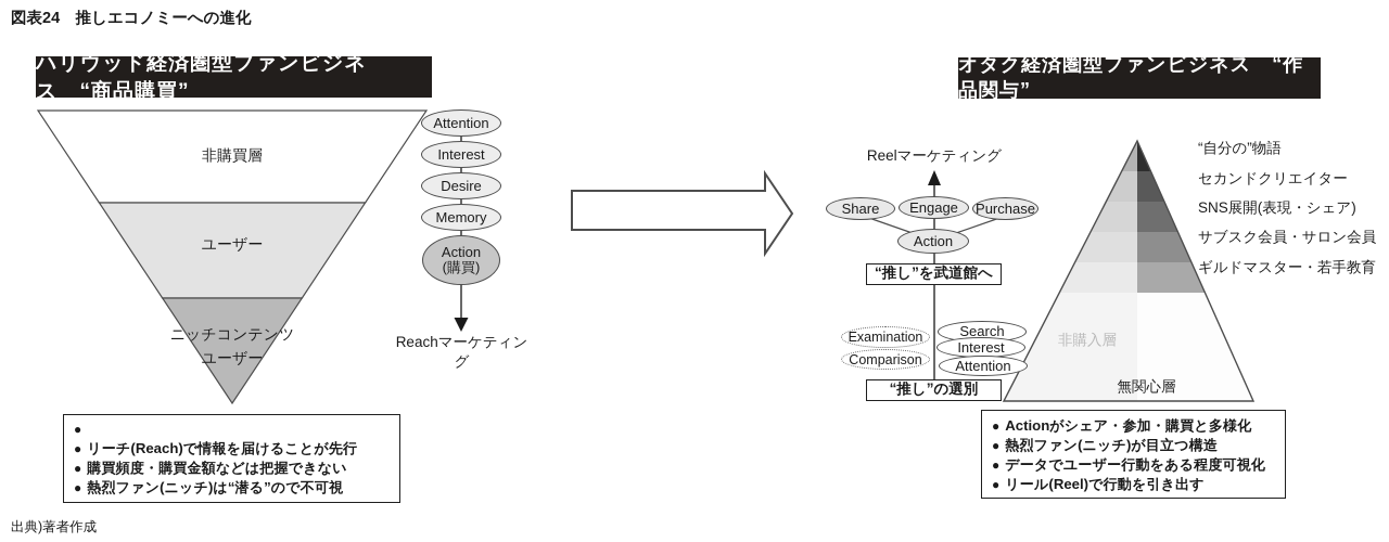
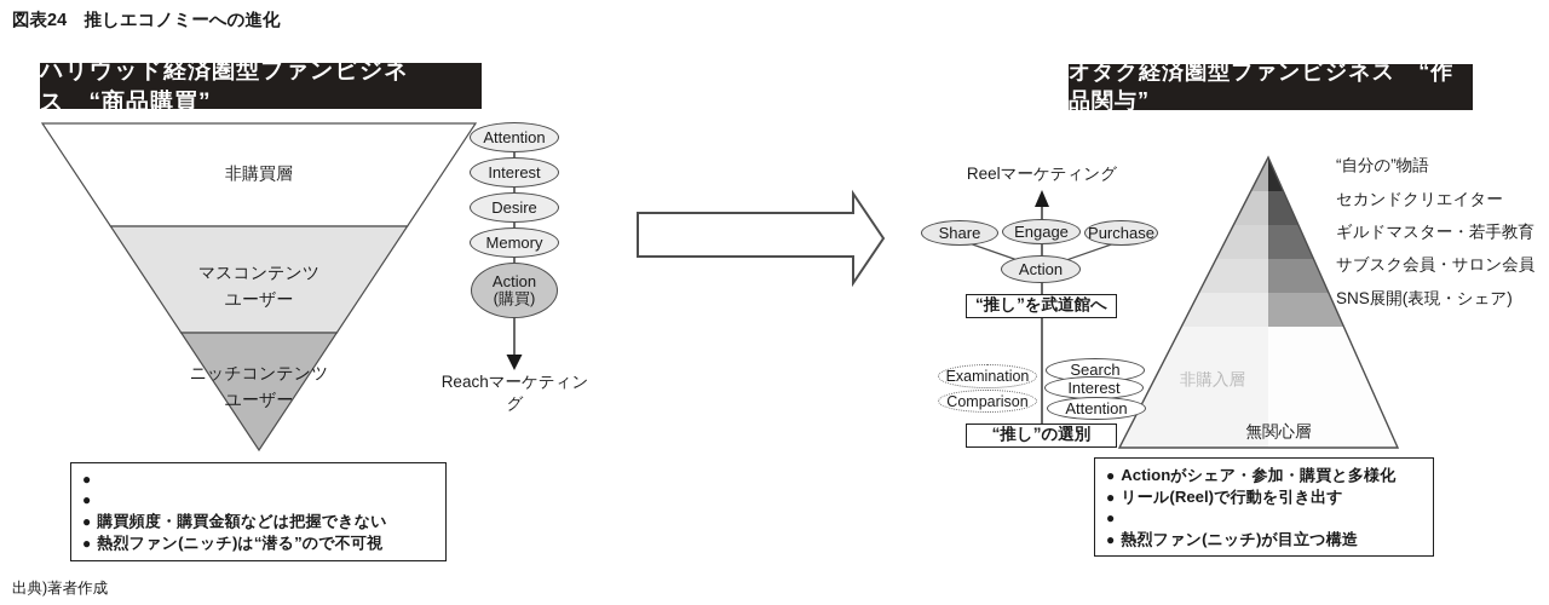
  図表24 推しエコノミーへの進化
  出典)著者作成
  ハリウッド経済圏型ファンビジネス “商品購買”
  非購買層
+ マスコンテンツ
  ユーザー
  ニッチコンテンツ
  ユーザー
  Attention
  Interest
  Desire
  Memory
  Action
  (購買)
  Reachマーケティング
  ●
  ●
- リーチ(Reach)で情報を届けることが先行
  ●
  購買頻度・購買金額などは把握できない
  ●
  熱烈ファン(ニッチ)は“潜る”ので不可視
  オタク経済圏型ファンビジネス “作品関与”
  Reelマーケティング
  Share
  Engage
  Purchase
  Action
  “推し”を武道館へ
  Examination
  Comparison
  Search
  Interest
  Attention
  “推し”の選別
  “自分の”物語
  セカンドクリエイター
- SNS展開(表現・シェア)
+ ギルドマスター・若手教育
  サブスク会員・サロン会員
- ギルドマスター・若手教育
+ SNS展開(表現・シェア)
  非購入層
  無関心層
  ●
  Actionがシェア・参加・購買と多様化
  ●
- 熱烈ファン(ニッチ)が目立つ構造
+ リール(Reel)で行動を引き出す
  ●
- データでユーザー行動をある程度可視化
  ●
- リール(Reel)で行動を引き出す
+ 熱烈ファン(ニッチ)が目立つ構造
